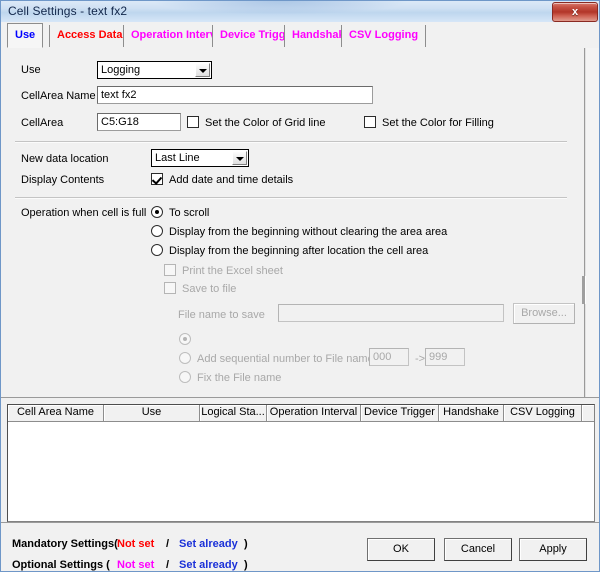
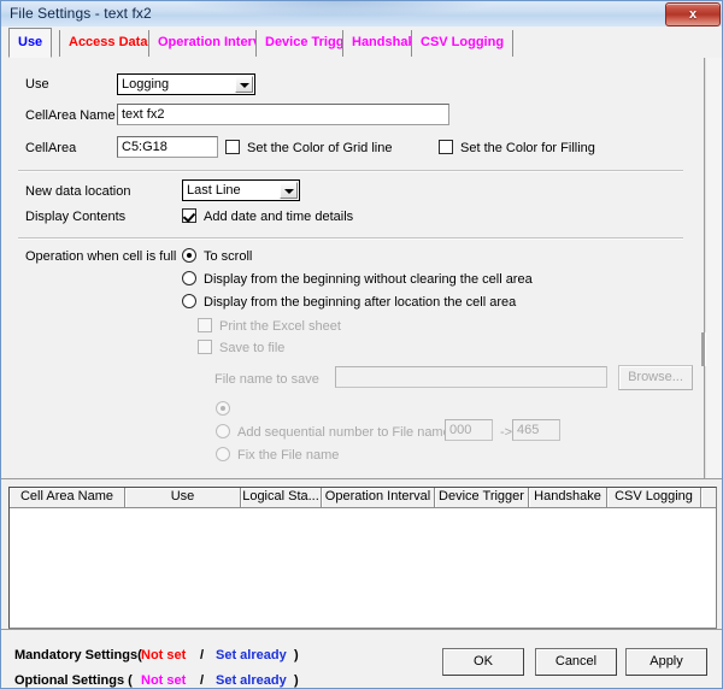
- Cell Settings - text fx2
+ File Settings - text fx2
  x
  Use
  Access Data
  Operation Inter
  Device Trigg
  Handsha
  CSV Logging
  Use
  Logging
  CellArea Name
  text fx2
  CellArea
  C5:G18
  Set the Color of Grid line
  Set the Color for Filling
  New data location
  Last Line
  Display Contents
  Add date and time details
  Operation when cell is full
  To scroll
- Display from the beginning without clearing the area area
+ Display from the beginning without clearing the cell area
  Display from the beginning after location the cell area
  Print the Excel sheet
  Save to file
  File name to save
  Browse...
  Add sequential number to File nam
  000
  ->
- 999
+ 465
  Fix the File name
  Cell Area Name
  Use
  Logical Sta...
  Operation Interval
  Device Trigger
  Handshake
  CSV Logging
  Mandatory Settings(
  Not set
  /
  Set already
  )
  Optional Settings (
  Not set
  /
  Set already
  )
  OK
  Cancel
  Apply
